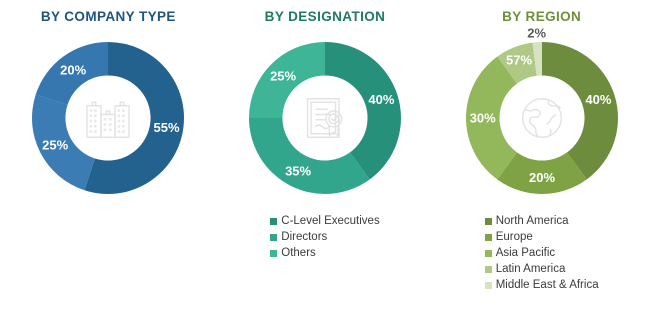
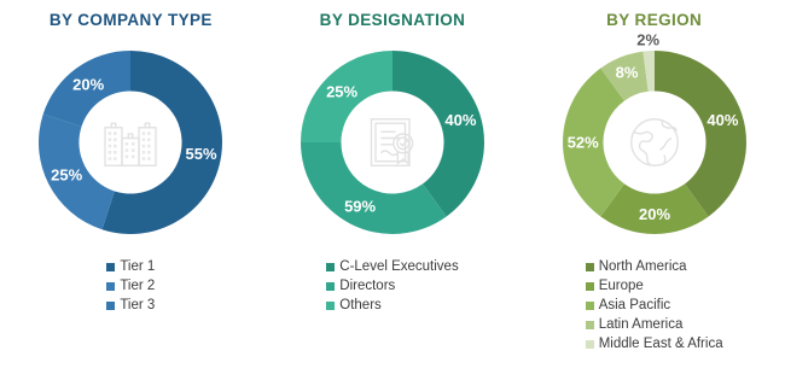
  BY COMPANY TYPE
  55%
  25%
  20%
+ Tier 1
+ Tier 2
+ Tier 3
  BY DESIGNATION
  40%
- 35%
+ 59%
  25%
  C-Level Executives
  Directors
  Others
  BY REGION
  40%
  20%
- 30%
+ 52%
- 57%
+ 8%
  2%
  North America
  Europe
  Asia Pacific
  Latin America
  Middle East & Africa
